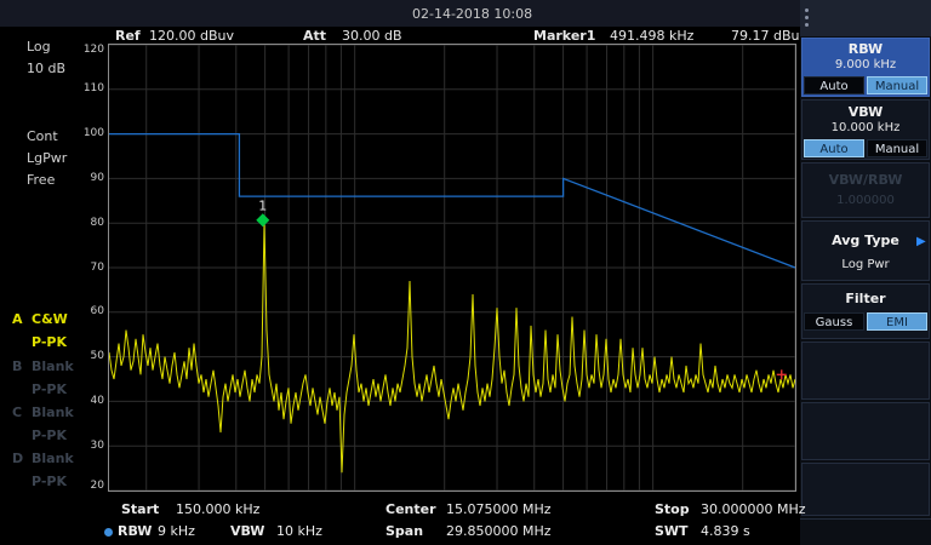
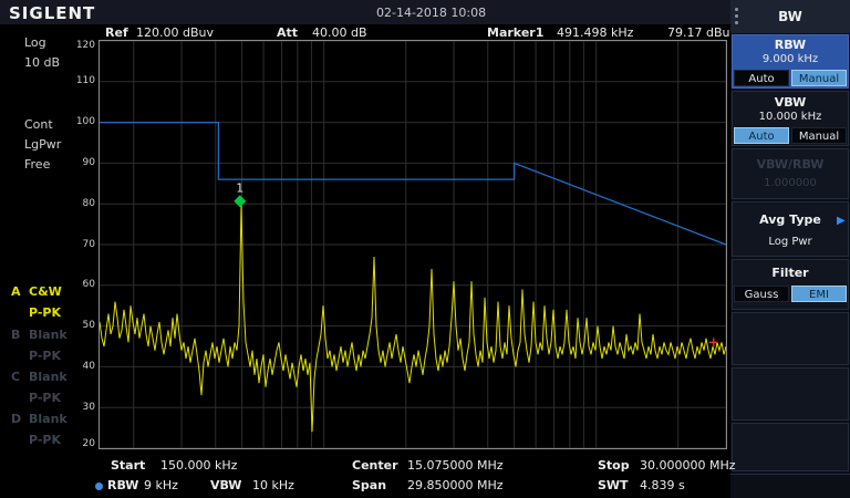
+ SIGLENT
  02-14-2018 10:08
  Ref
  120.00 dBuv
  Att
- 30.00 dB
+ 40.00 dB
  Marker1
  491.498 kHz
  79.17 dBu
  Log
  10 dB
  Cont
  LgPwr
  Free
  A
  C&W
  P-PK
  B
  Blank
  P-PK
  C
  Blank
  P-PK
  D
  Blank
  P-PK
  1
  120
  110
  100
  90
  80
  70
  60
  50
  40
  30
  20
+ BW
  RBW
  9.000 kHz
  Auto
  Manual
  VBW
  10.000 kHz
  Auto
  Manual
  VBW/RBW
  1.000000
  Avg Type
  ▶
  Log Pwr
  Filter
  Gauss
  EMI
  Start
  150.000 kHz
  Center
  15.075000 MHz
  Stop
  30.000000 MHz
  RBW
  9 kHz
  VBW
  10 kHz
  Span
  29.850000 MHz
  SWT
  4.839 s
